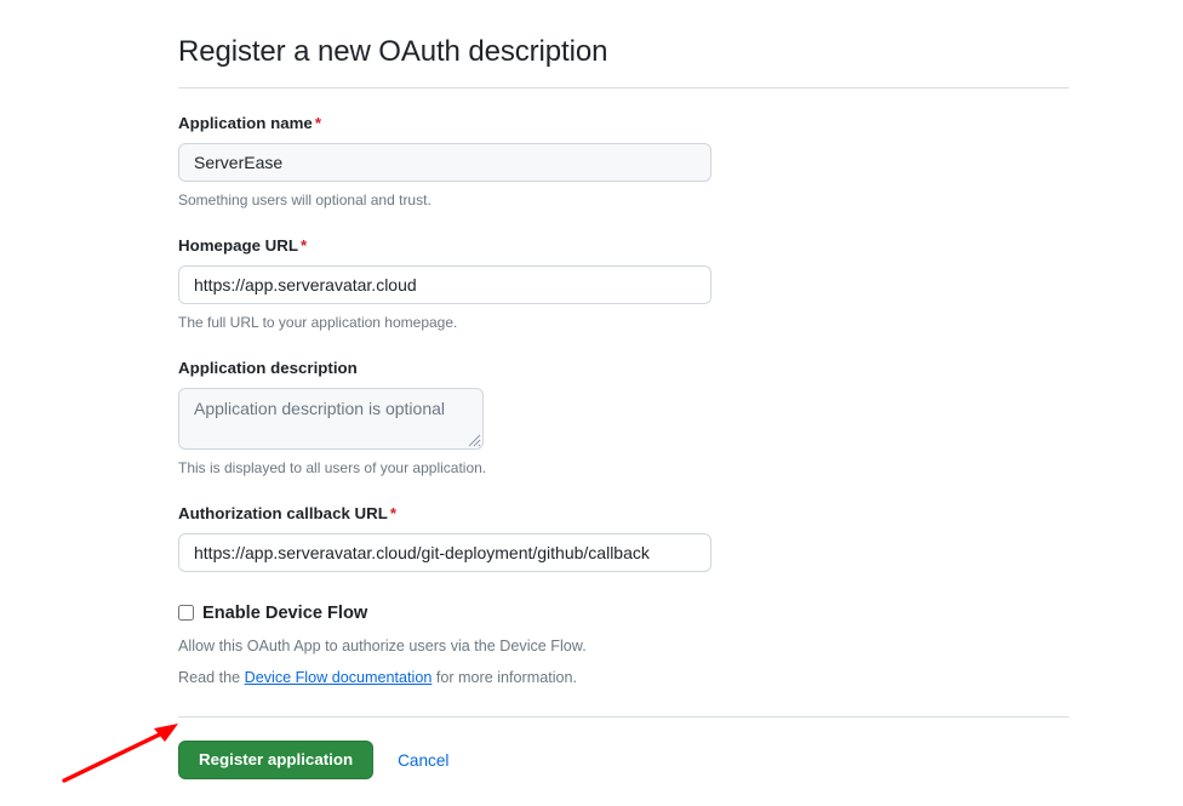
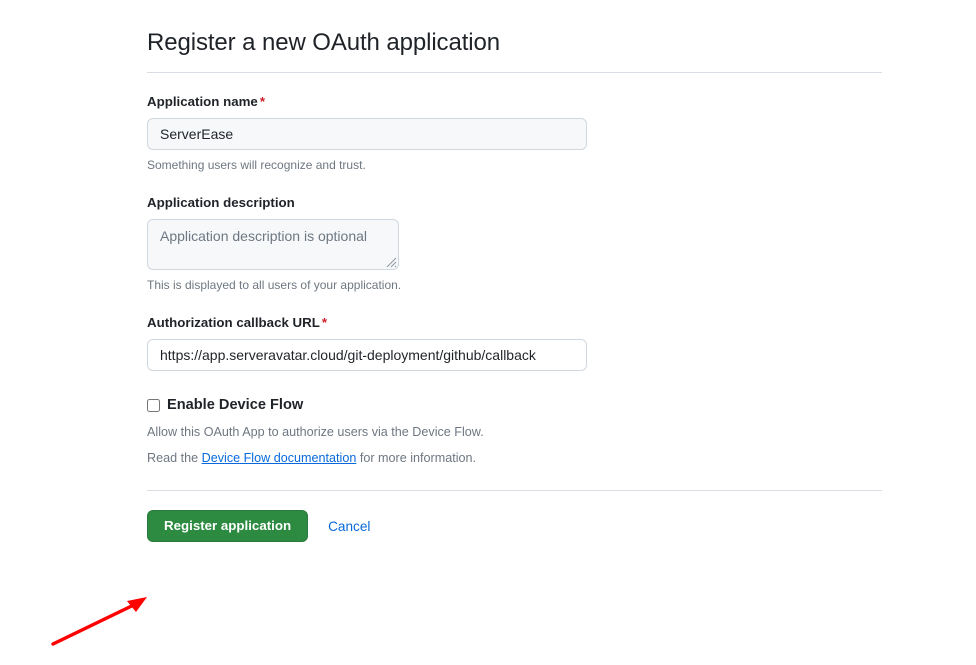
- Register a new OAuth description
+ Register a new OAuth application
  Application name *
  ServerEase
- Something users will optional and trust.
+ Something users will recognize and trust.
- Homepage URL *
- https://app.serveravatar.cloud
- The full URL to your application homepage.
  Application description
  Application description is optional
  This is displayed to all users of your application.
  Authorization callback URL *
  https://app.serveravatar.cloud/git-deployment/github/callback
  Enable Device Flow
  Allow this OAuth App to authorize users via the Device Flow.
  Read the Device Flow documentation for more information.
  Register application
  Cancel
